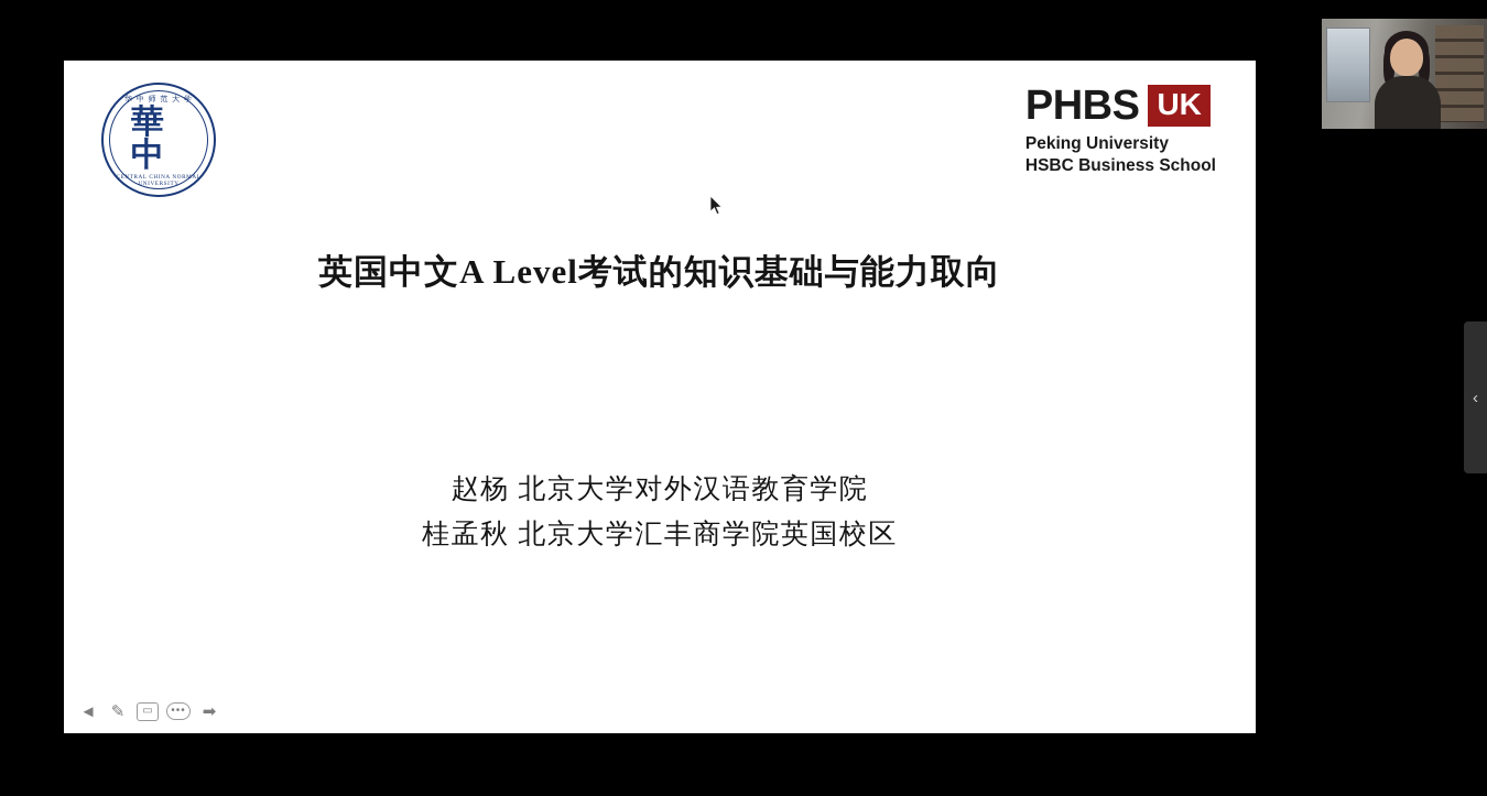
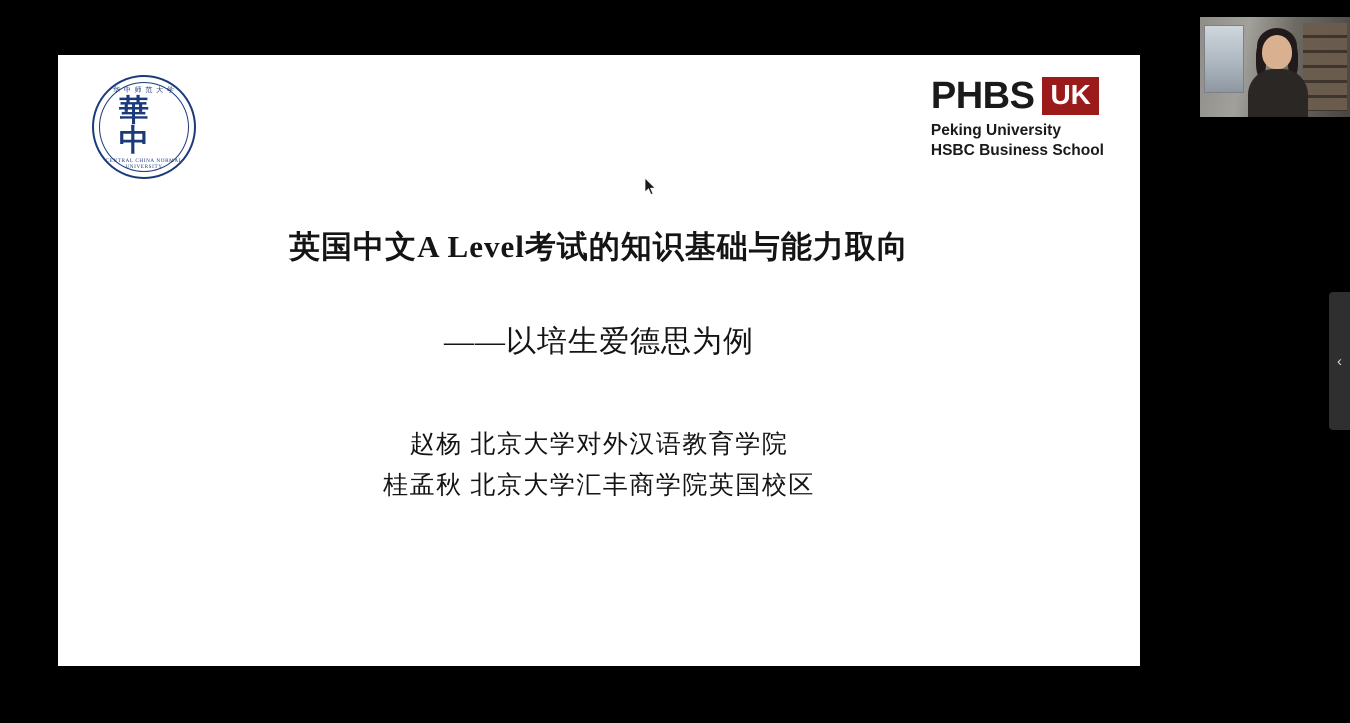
  华 中 师 范 大 学
  華中
  PHBS
  UK
  Peking University
  HSBC Business School
  英国中文A Level考试的知识基础与能力取向
+ ——以培生爱德思为例
  赵杨 北京大学对外汉语教育学院
  桂孟秋 北京大学汇丰商学院英国校区
- ◄
- ✎
- ▭
- •••
- ➡
  ‹
